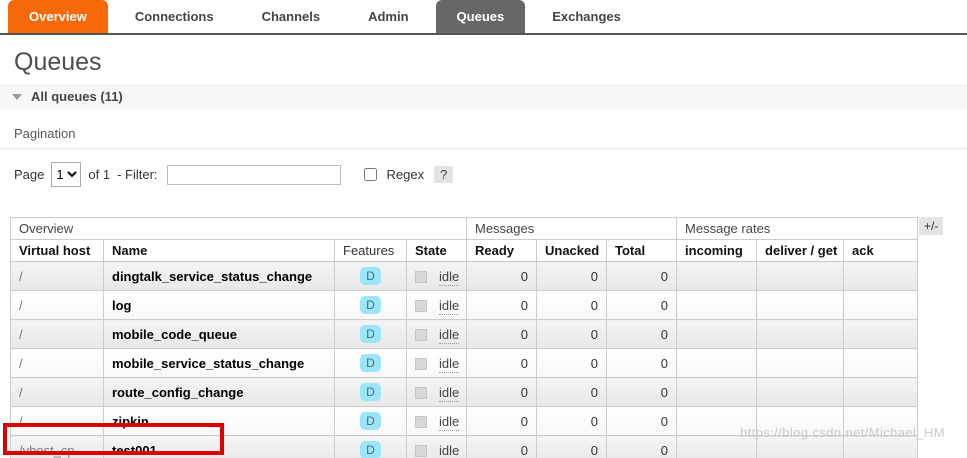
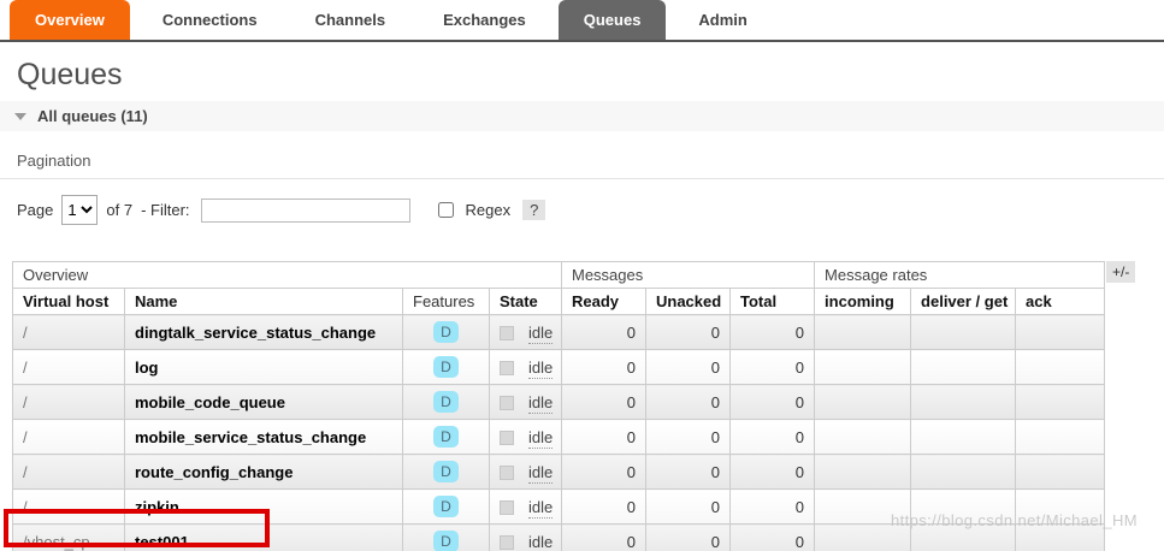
  Overview
  Connections
  Channels
- Admin
+ Exchanges
  Queues
- Exchanges
+ Admin
  Queues
  All queues (11)
  Pagination
  Page
  1
- of 1
+ of 7
  - Filter:
  Regex
  ?
  Overview	Messages	Message rates
  Virtual host	Name	Features	State	Ready	Unacked	Total	incoming	deliver / get	ack
  /	dingtalk_service_status_change	D	idle	0	0	0
  /	log	D	idle	0	0	0
  /	mobile_code_queue	D	idle	0	0	0
  /	mobile_service_status_change	D	idle	0	0	0
  /	route_config_change	D	idle	0	0	0
  /	zipkin	D	idle	0	0	0
  /vhost_cp	test001	D	idle	0	0	0
  +/-
  https://blog.csdn.net/Michael_HM
